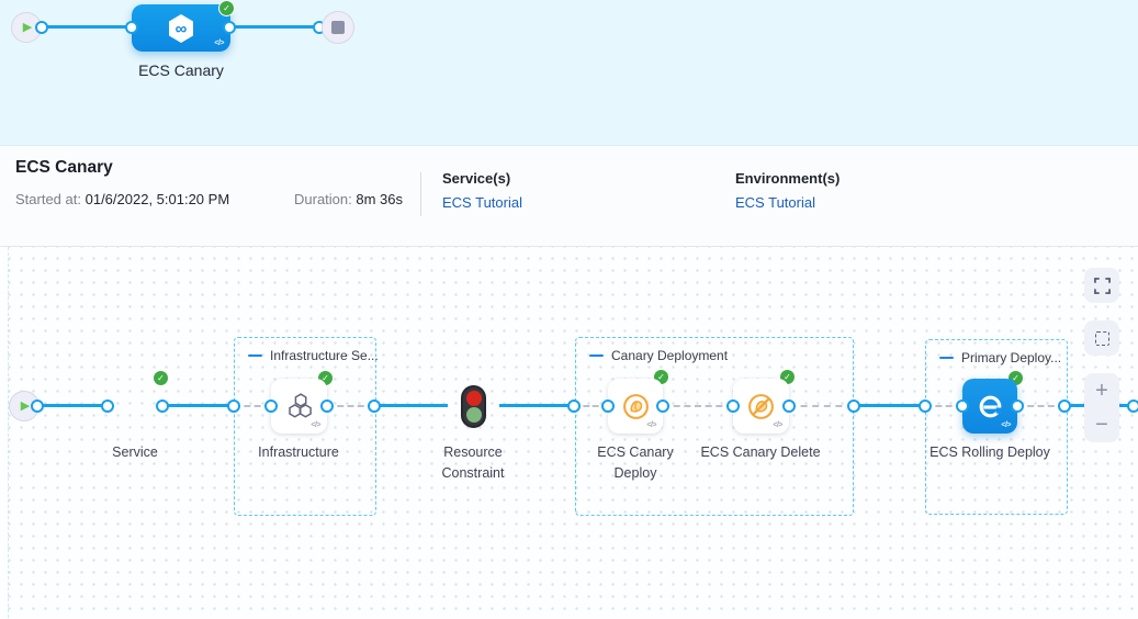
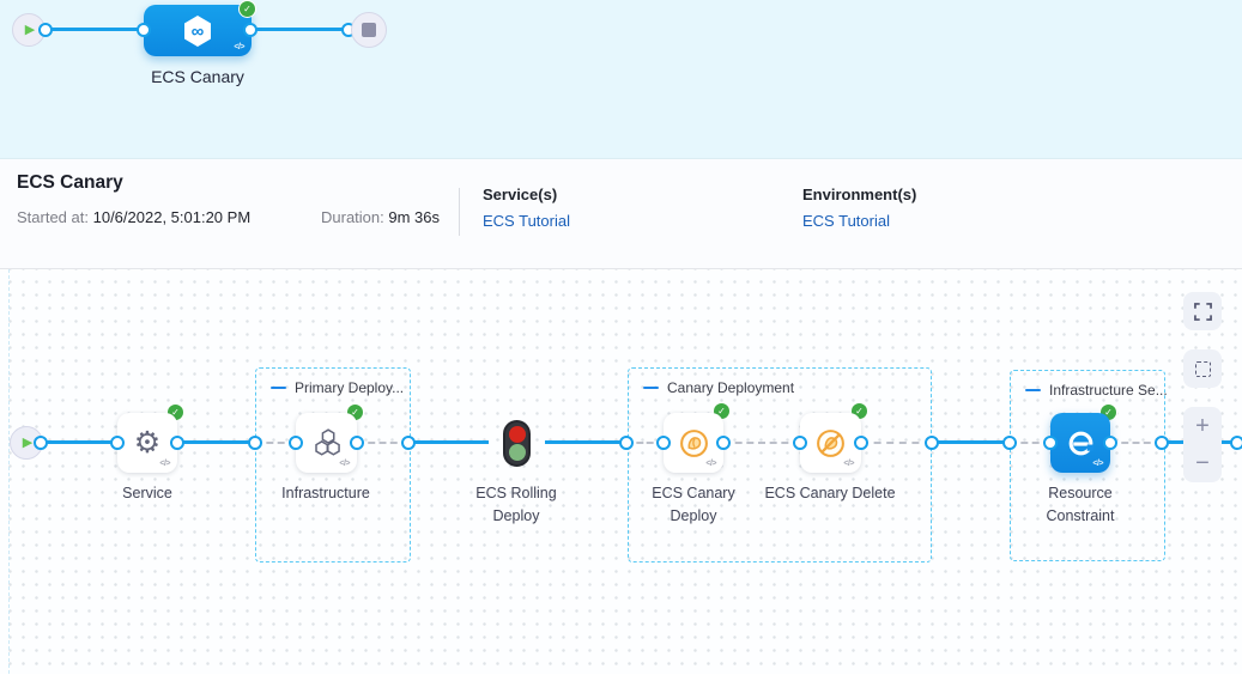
  ▶
  ∞
  ✓
  ECS Canary
  ECS Canary
- Started at: 01/6/2022, 5:01:20 PM
+ Started at: 10/6/2022, 5:01:20 PM
- Duration: 8m 36s
+ Duration: 9m 36s
  Service(s)
  ECS Tutorial
  Environment(s)
  ECS Tutorial
- Infrastructure Se...
+ Primary Deploy...
  Canary Deployment
- Primary Deploy...
+ Infrastructure Se...
  ▶
+ ⚙
  ✓
  Service
  ✓
  Infrastructure
- Resource Constraint
+ ECS Rolling Deploy
  ✓
  ECS Canary Deploy
  ✓
  ECS Canary Delete
  ✓
- ECS Rolling Deploy
+ Resource Constraint
  +
  −
